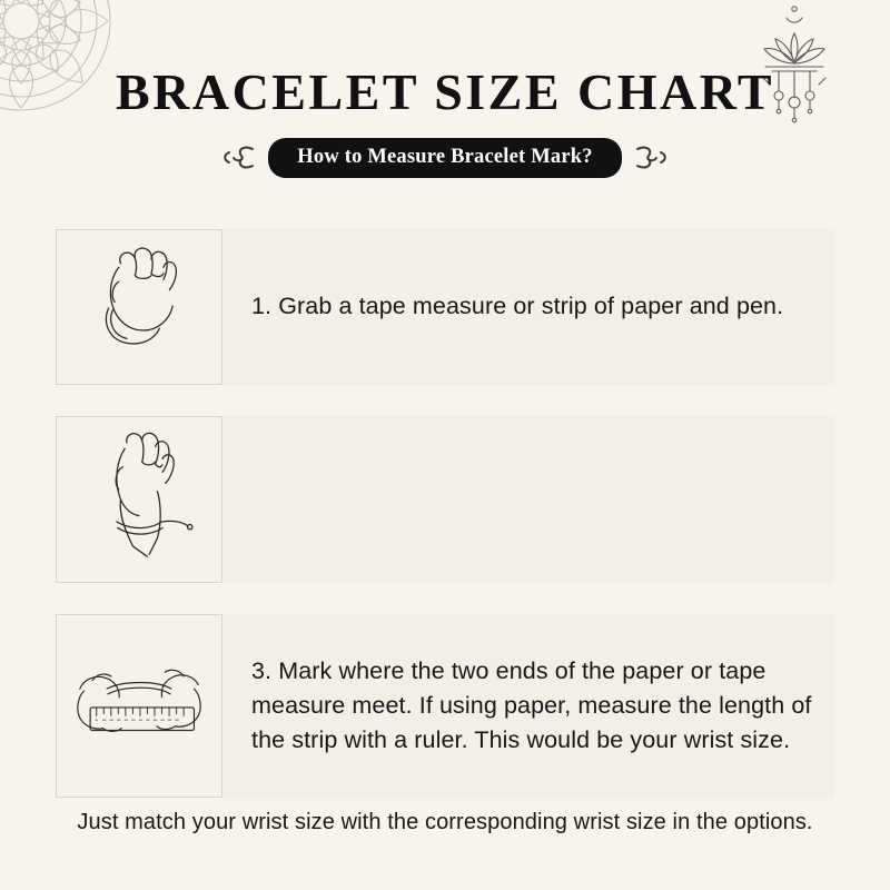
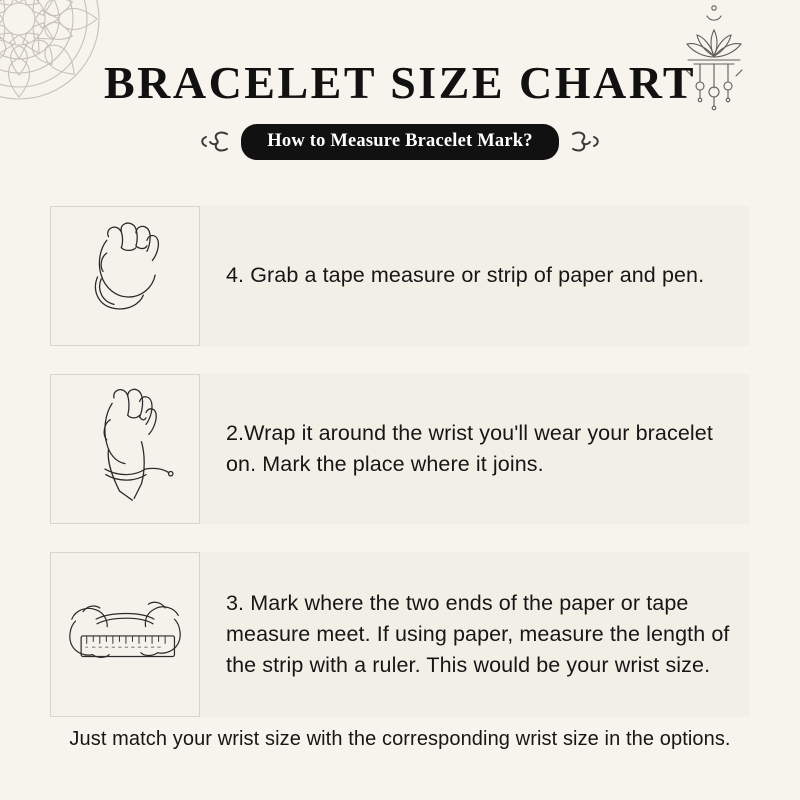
  BRACELET SIZE CHART
  How to Measure Bracelet Mark?
- 1. Grab a tape measure or strip of paper and pen.
+ 4. Grab a tape measure or strip of paper and pen.
+ 2.Wrap it around the wrist you'll wear your bracelet on. Mark the place where it joins.
  3. Mark where the two ends of the paper or tape measure meet. If using paper, measure the length of the strip with a ruler. This would be your wrist size.
  Just match your wrist size with the corresponding wrist size in the options.
